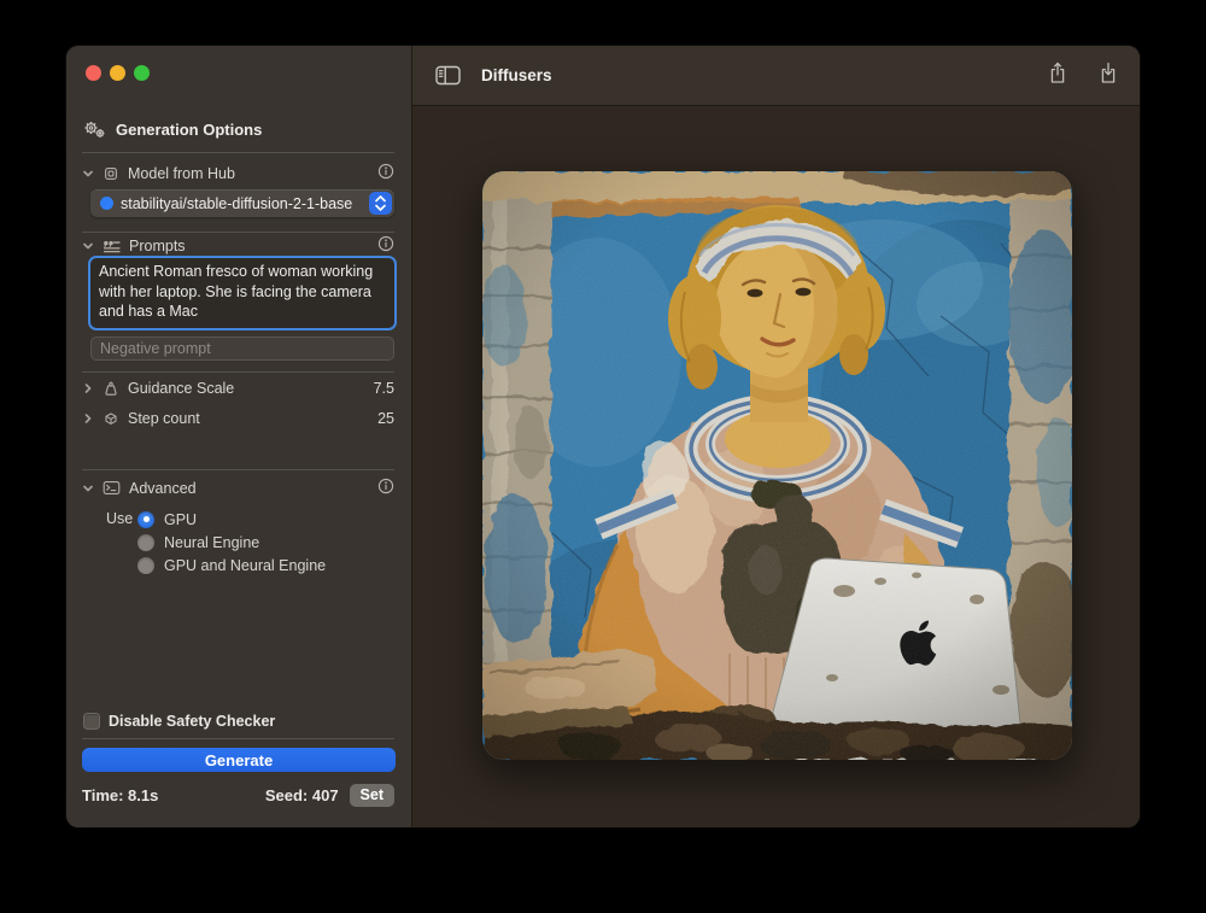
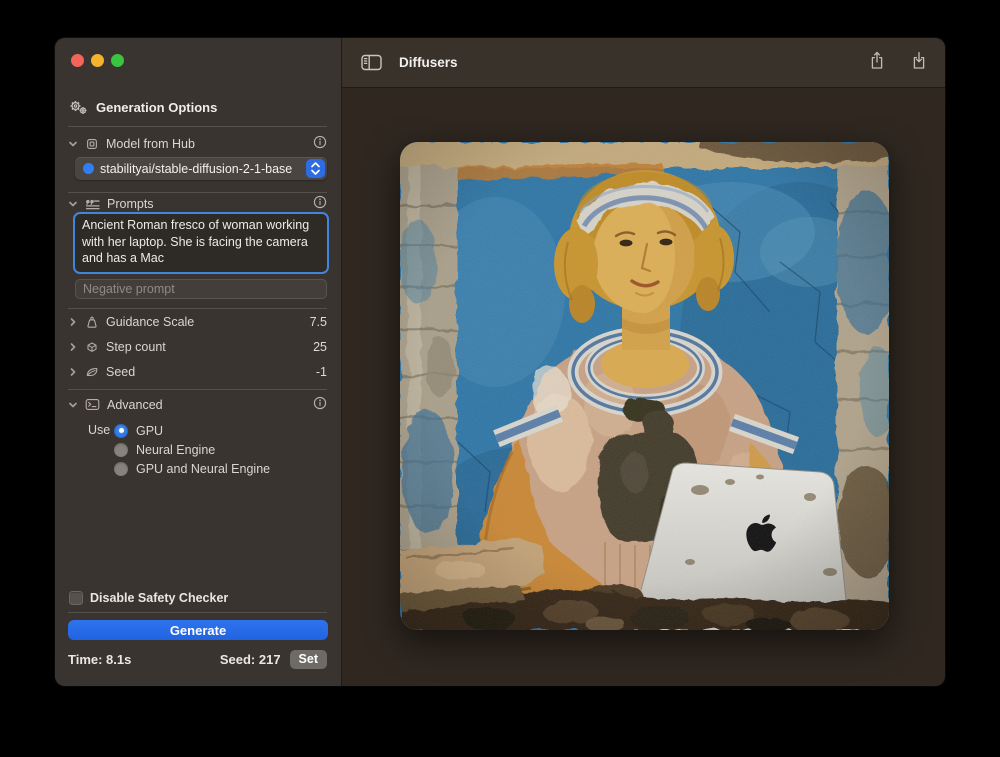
  Generation Options
  Model from Hub
  stabilityai/stable-diffusion-2-1-base
  Prompts
  Negative prompt
  Guidance Scale
  7.5
  Step count
  25
+ Seed
+ -1
  Advanced
  Use
  GPU
  Neural Engine
  GPU and Neural Engine
  Disable Safety Checker
  Generate
  Time: 8.1s
- Seed: 407
+ Seed: 217
  Set
  Diffusers
